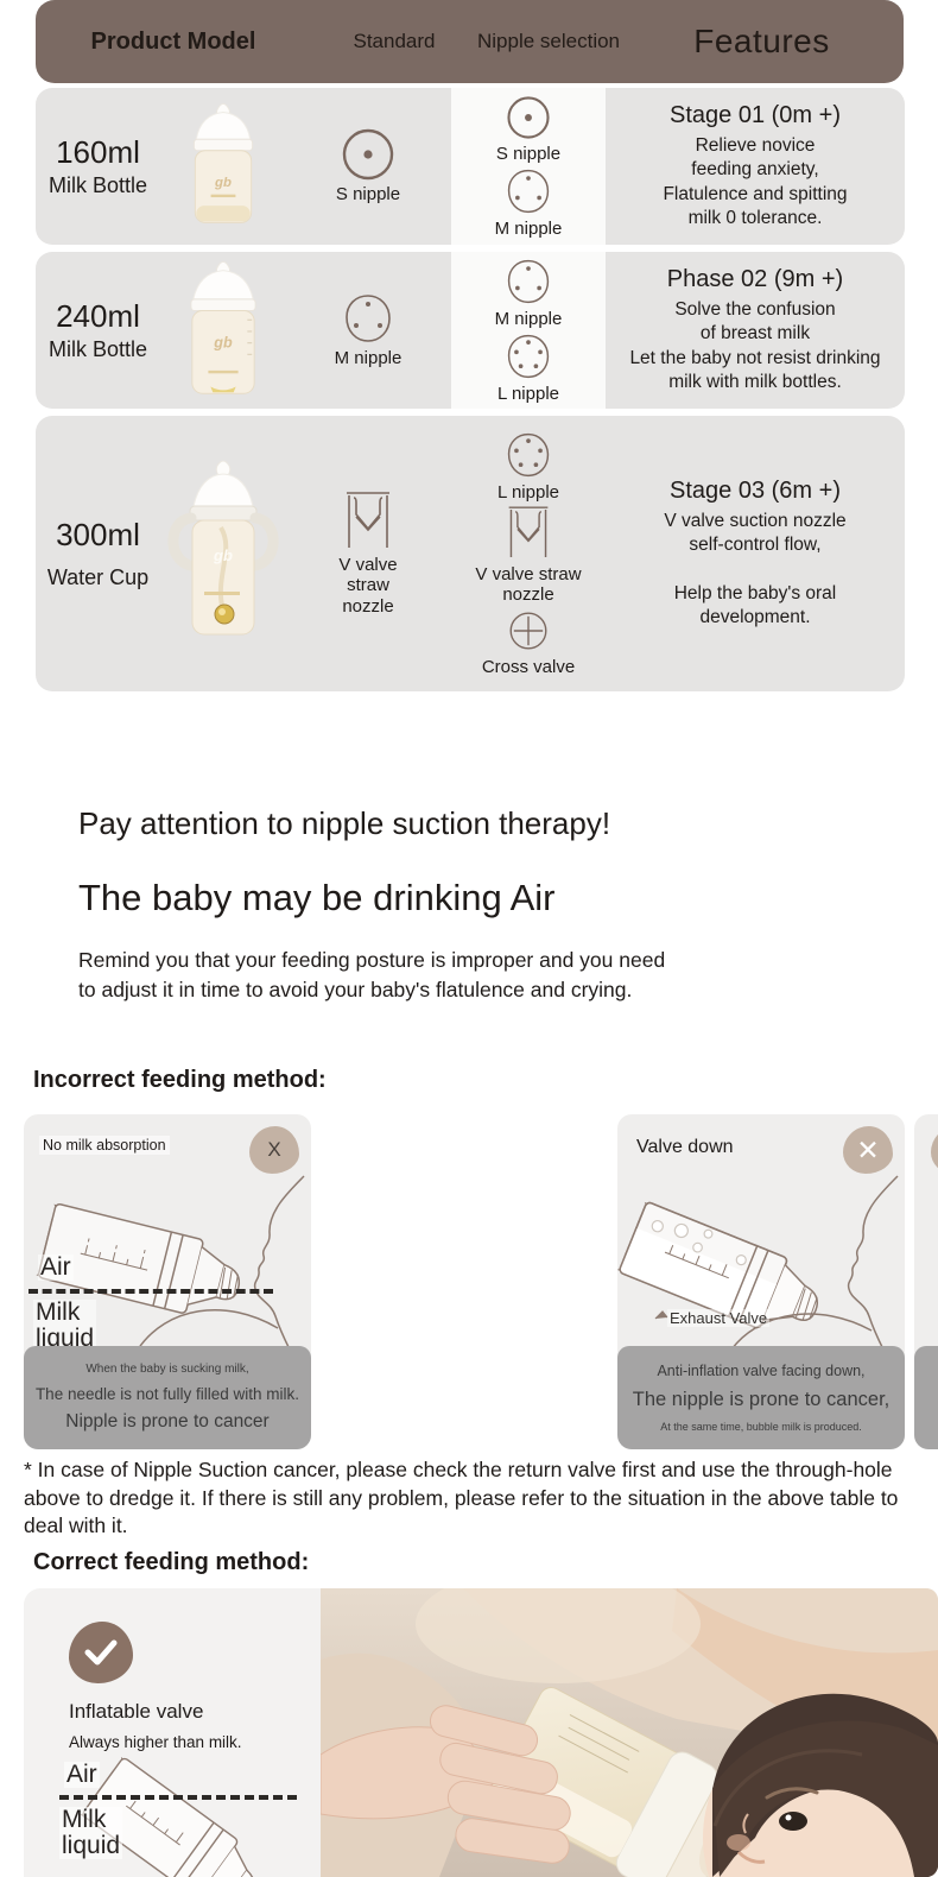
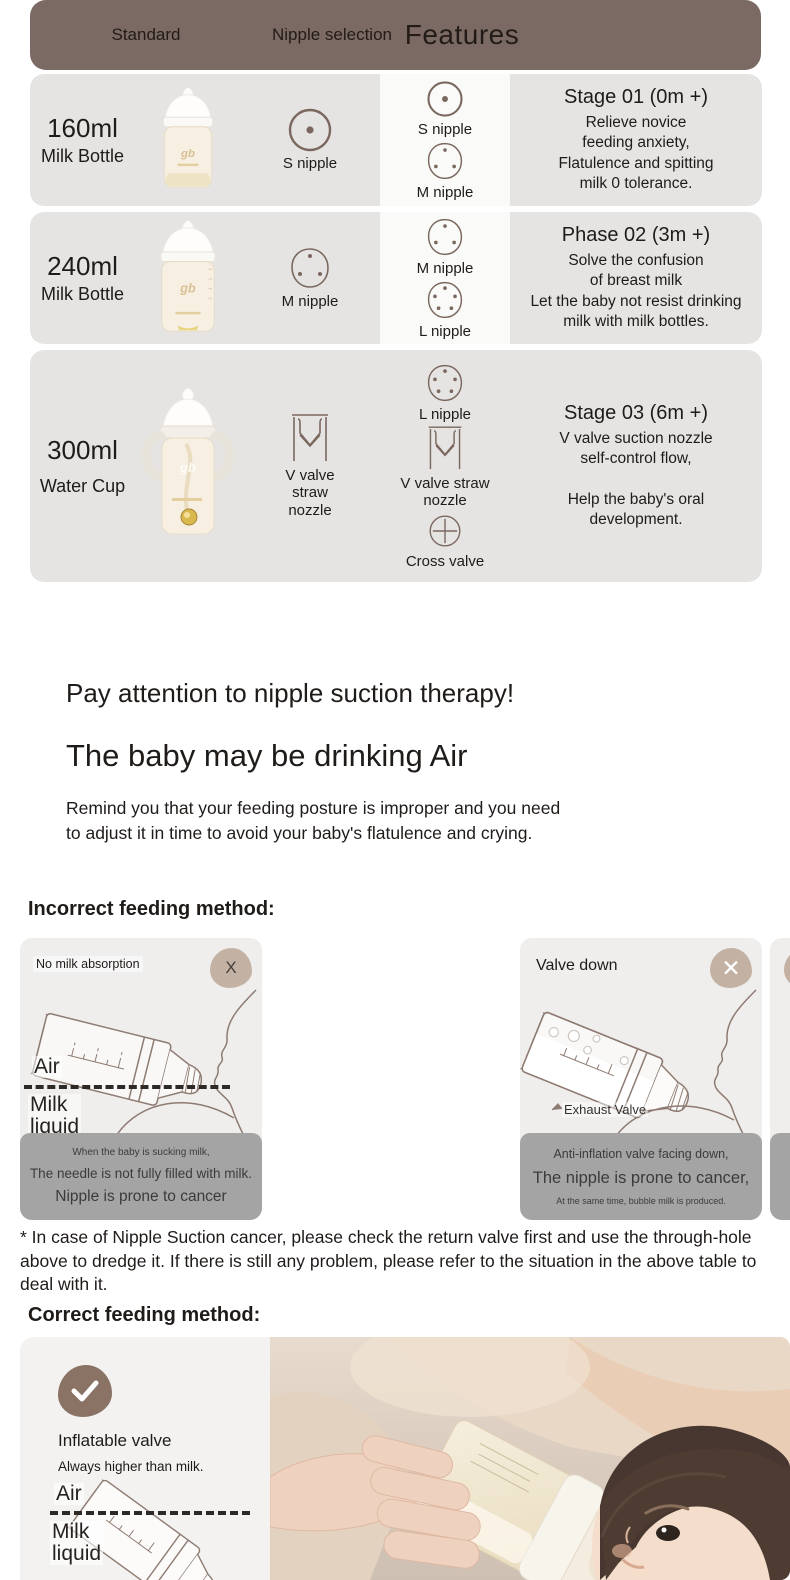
- Product Model
  Standard
  Nipple selection
  Features
  160ml
  Milk Bottle
  gb
  S nipple
  S nipple
  M nipple
  Stage 01 (0m +)
  Relieve novice
  feeding anxiety,
  Flatulence and spitting
  milk 0 tolerance.
  240ml
  Milk Bottle
  gb
  M nipple
  M nipple
  L nipple
- Phase 02 (9m +)
+ Phase 02 (3m +)
  Solve the confusion
  of breast milk
  Let the baby not resist drinking
  milk with milk bottles.
  300ml
  Water Cup
  gb
  V valve
  straw
  nozzle
  L nipple
  V valve straw
  nozzle
  Cross valve
  Stage 03 (6m +)
  V valve suction nozzle
  self-control flow,
  Help the baby's oral
  development.
  Pay attention to nipple suction therapy!
  The baby may be drinking Air
  Remind you that your feeding posture is improper and you need
  to adjust it in time to avoid your baby's flatulence and crying.
  Incorrect feeding method:
  No milk absorption
  X
  Air
  Milk
  liquid
  When the baby is sucking milk,
  The needle is not fully filled with milk.
  Nipple is prone to cancer
  Valve down
  ✕
  Exhaust Valve
  Anti-inflation valve facing down,
  The nipple is prone to cancer,
  At the same time, bubble milk is produced.
  * In case of Nipple Suction cancer, please check the return valve first and use the through-hole above to dredge it. If there is still any problem, please refer to the situation in the above table to deal with it.
  Correct feeding method:
  Inflatable valve
  Always higher than milk.
  Air
  Milk
  liquid
